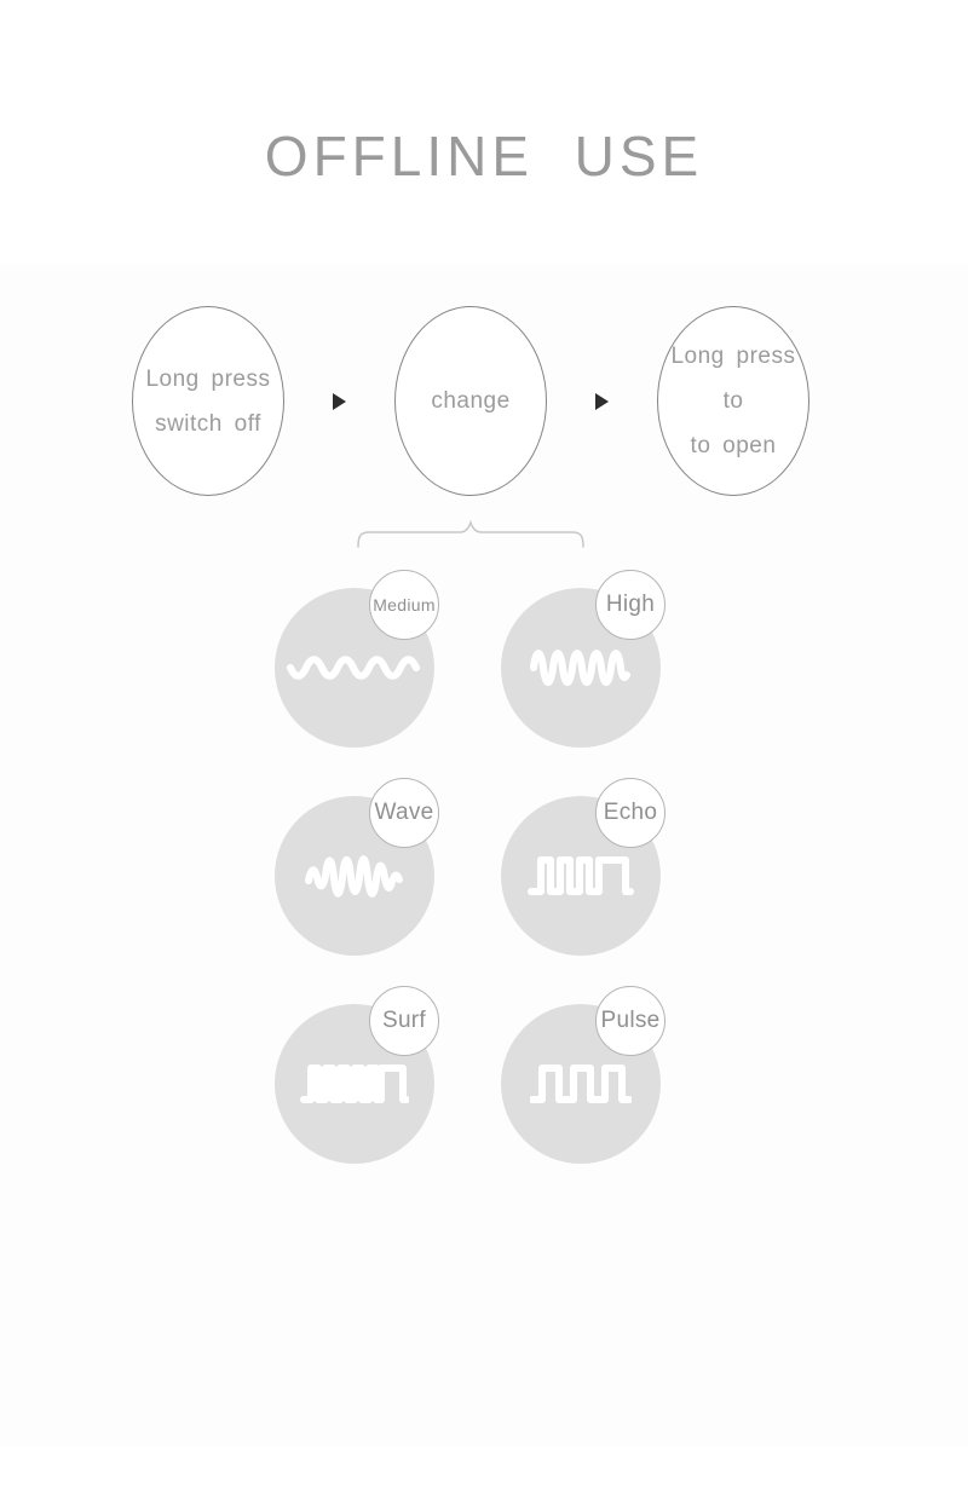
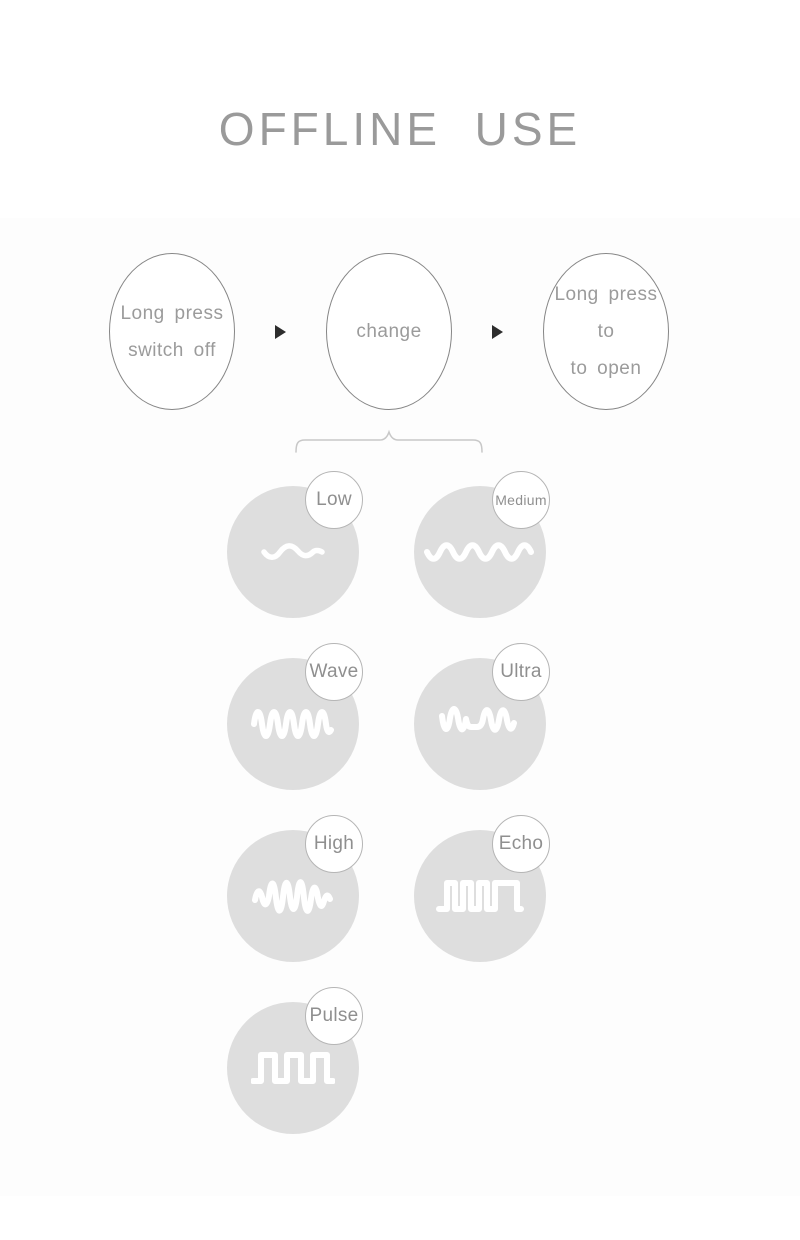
  OFFLINE USE
  Long press
  switch off
  change
  Long press to
  to open
+ Low
  Medium
- High
+ Wave
+ Ultra
- Wave
+ High
  Echo
- Surf
  Pulse
